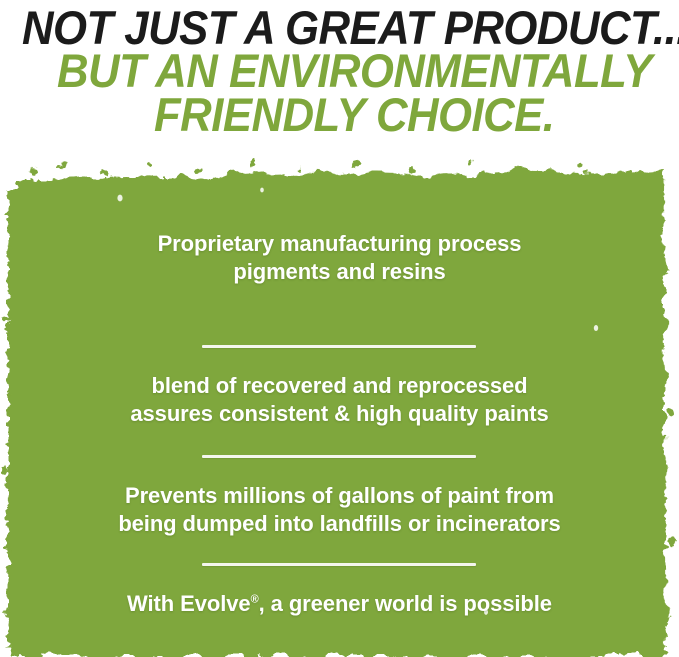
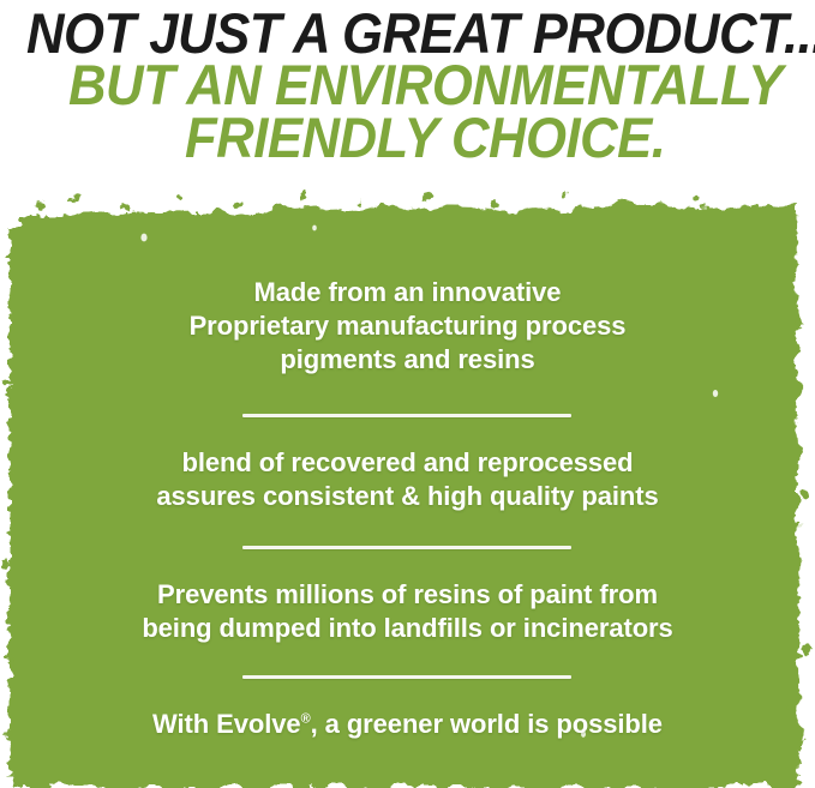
  NOT JUST A GREAT PRODUCT..
  BUT AN ENVIRONMENTALLY
  FRIENDLY CHOICE.
+ Made from an innovative
  Proprietary manufacturing process
  pigments and resins
  blend of recovered and reprocessed
  assures consistent & high quality paints
- Prevents millions of gallons of paint from
+ Prevents millions of resins of paint from
  being dumped into landfills or incinerators
  With Evolve®, a greener world is possible
